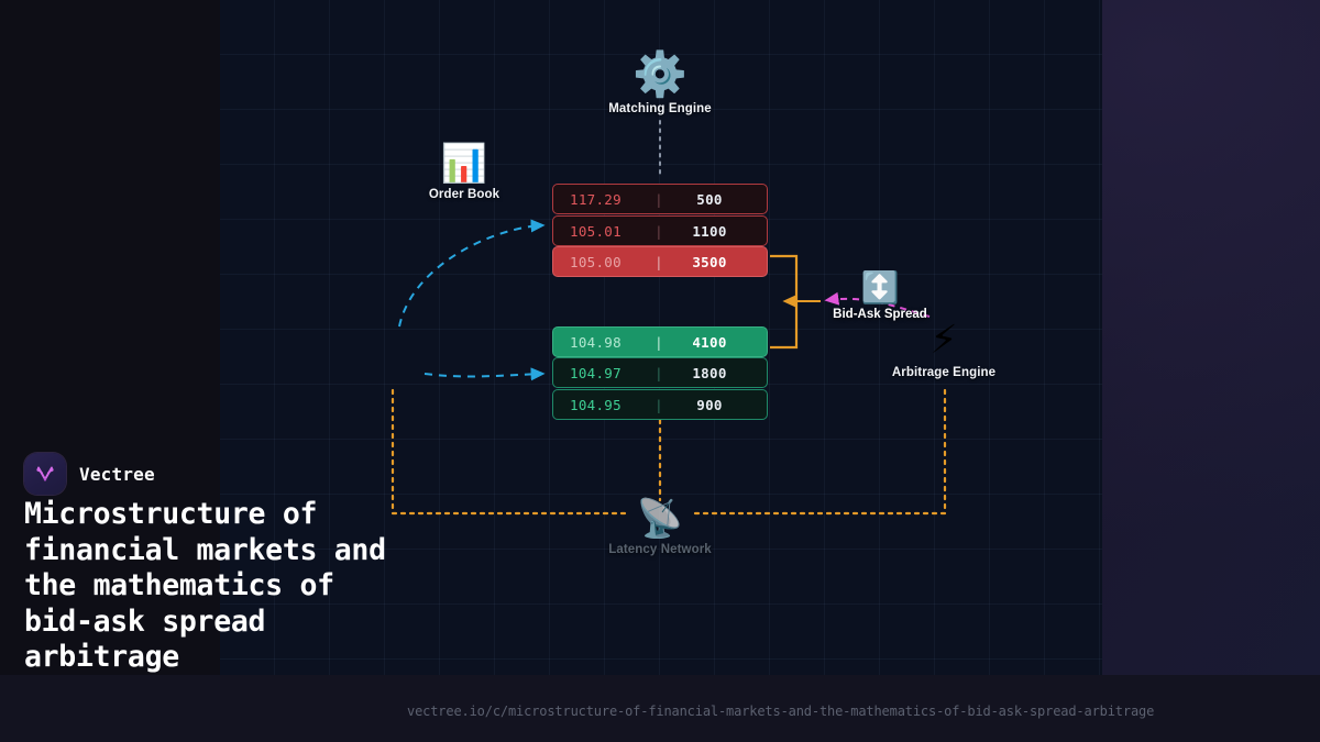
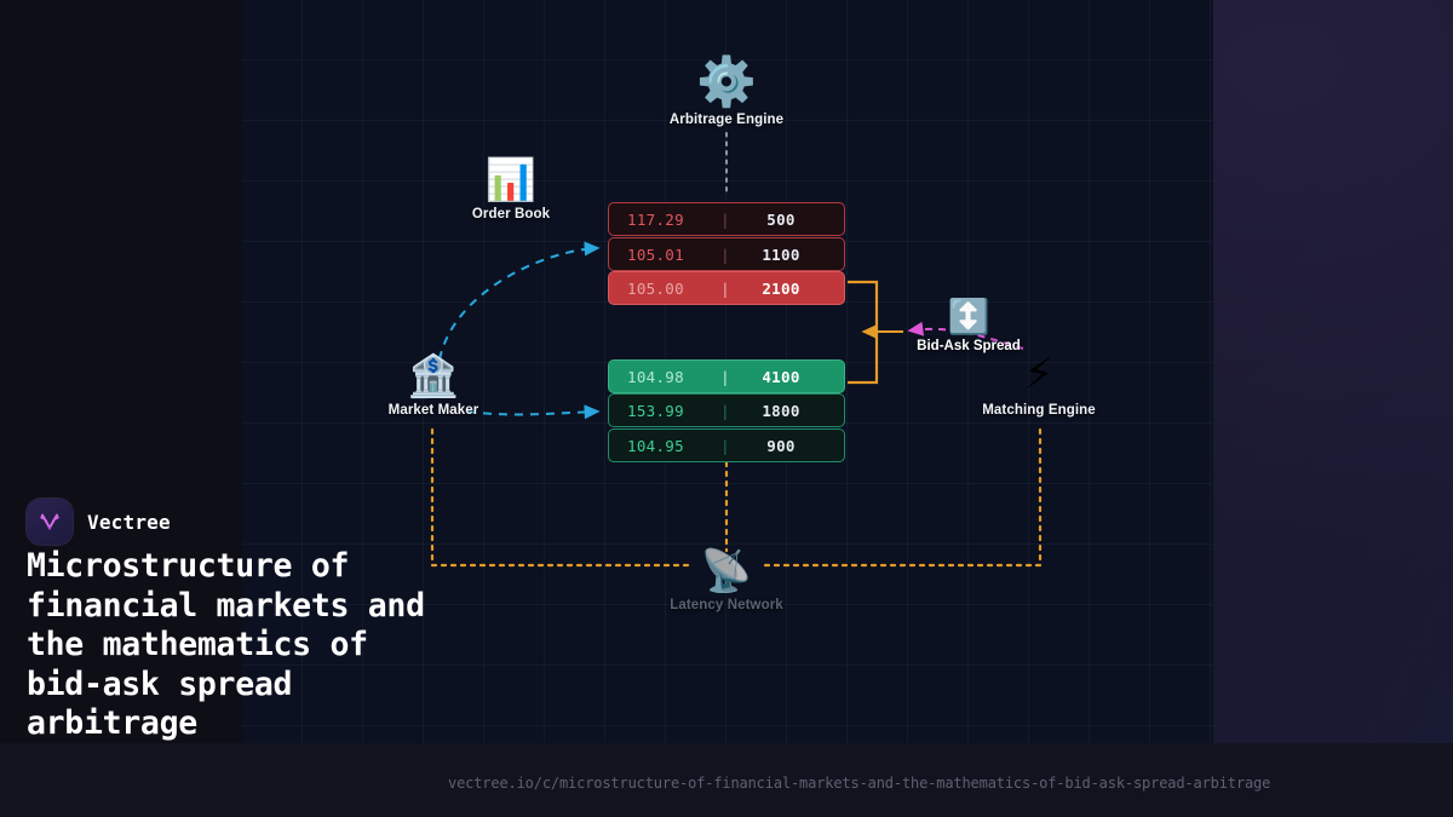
  117.29
  |
  500
  105.01
  |
  1100
  105.00
  |
- 3500
+ 2100
  ↕️
  Bid-Ask Spread
  104.98
  |
  4100
- 104.97
+ 153.99
  |
  1800
  104.95
  |
  900
  ⚙️
- Matching Engine
+ Arbitrage Engine
  📊
  Order Book
+ 🏦
+ Market Maker
  ⚡
- Arbitrage Engine
+ Matching Engine
  📡
  Latency Network
  Vectree
  Microstructure of financial markets and the mathematics of bid-ask spread arbitrage
  vectree.io/c/microstructure-of-financial-markets-and-the-mathematics-of-bid-ask-spread-arbitrage
